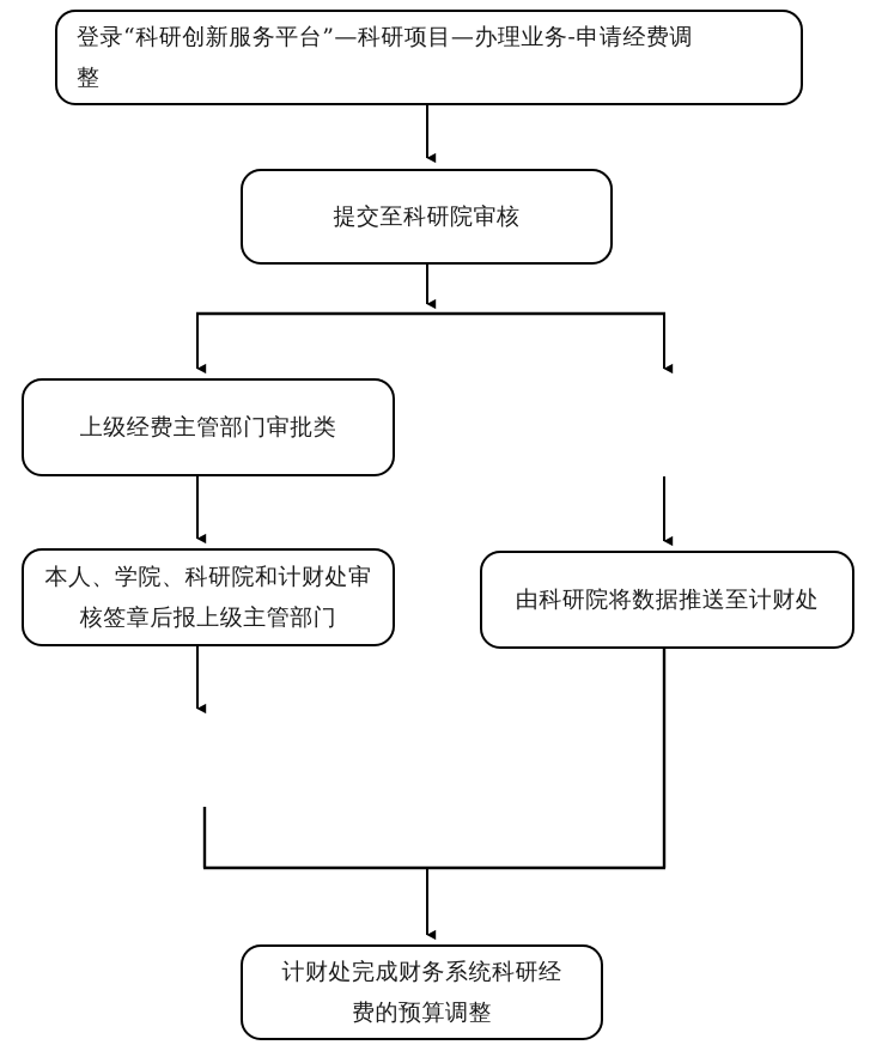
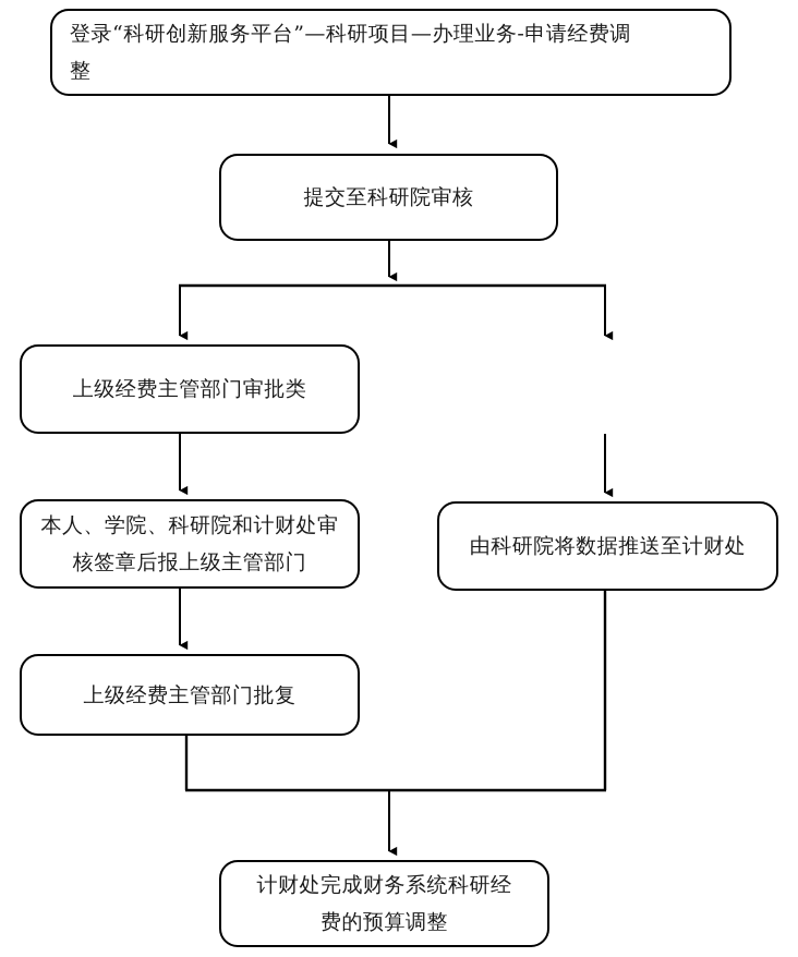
  登录“科研创新服务平台”—科研项目—办理业务-申请经费调
  整
  提交至科研院审核
  上级经费主管部门审批类
  本人、学院、科研院和计财处审
  核签章后报上级主管部门
  由科研院将数据推送至计财处
+ 上级经费主管部门批复
  计财处完成财务系统科研经
  费的预算调整
